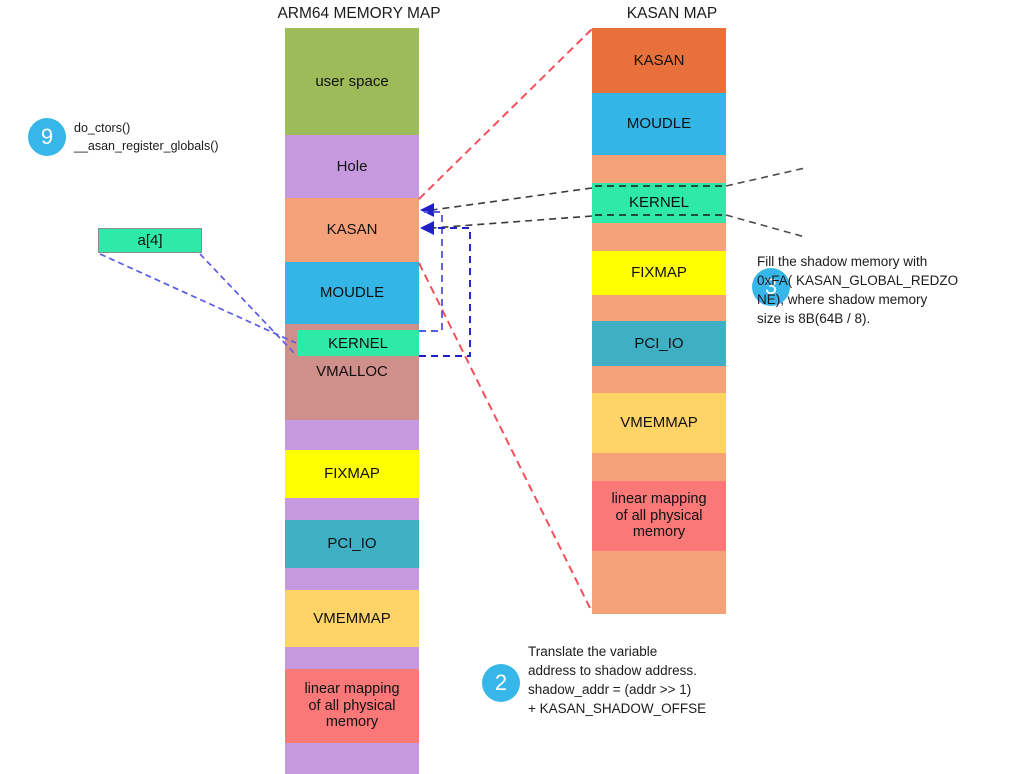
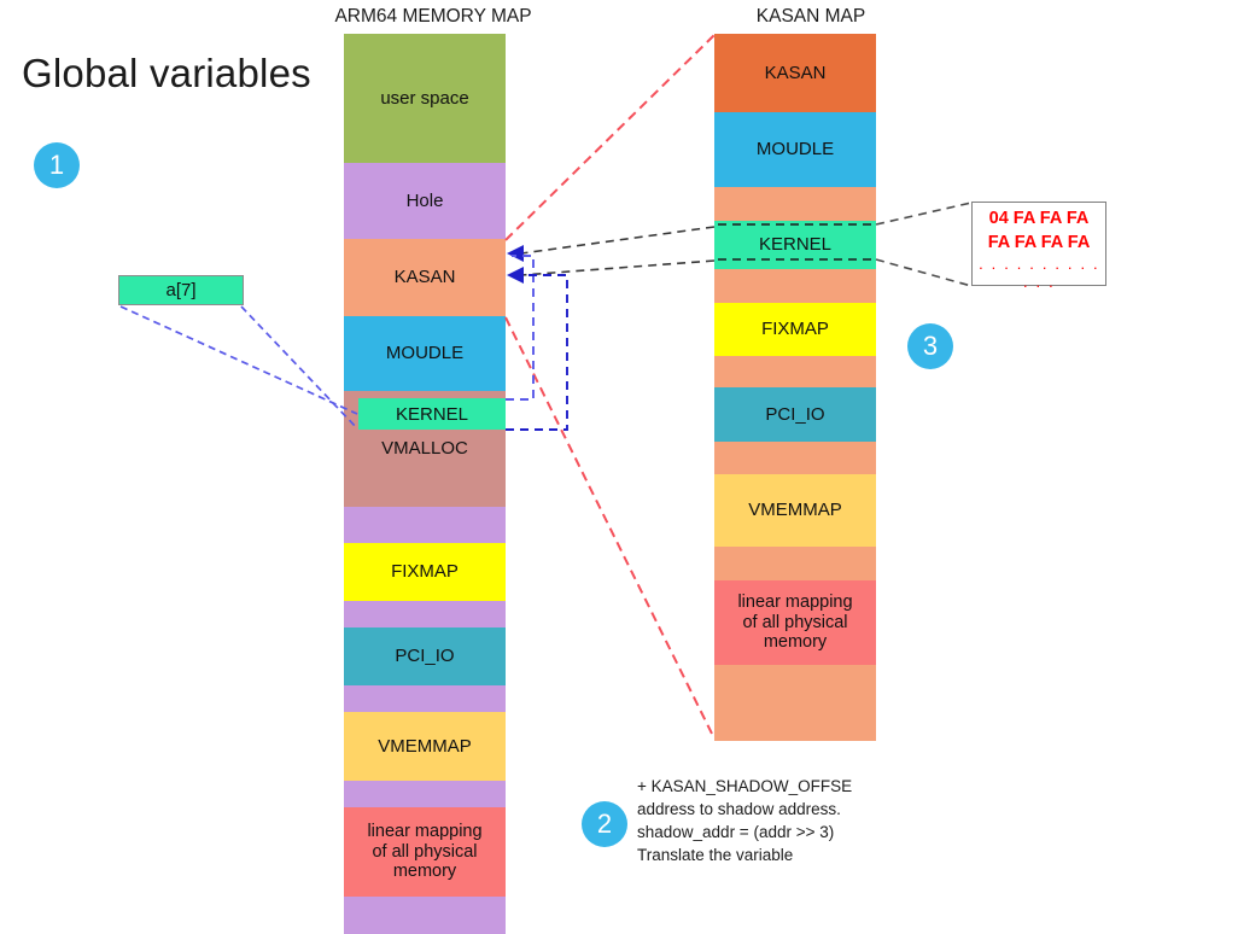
+ Global variables
  ARM64 MEMORY MAP
  KASAN MAP
  user space
  Hole
  KASAN
  MOUDLE
  VMALLOC
  FIXMAP
  PCI_IO
  VMEMMAP
  linear mapping
  of all physical
  memory
  KERNEL
  KASAN
  MOUDLE
  KERNEL
  FIXMAP
  PCI_IO
  VMEMMAP
  linear mapping
  of all physical
  memory
- a[4]
+ a[7]
+ 04 FA FA FA
+ FA FA FA FA
+ · · · · · · · · · · · · ·
- 9
+ 1
- do_ctors()
- __asan_register_globals()
  2
- Translate the variable
+ + KASAN_SHADOW_OFFSE
  address to shadow address.
- shadow_addr = (addr >> 1)
+ shadow_addr = (addr >> 3)
- + KASAN_SHADOW_OFFSE
+ Translate the variable
  3
- Fill the shadow memory with
- 0xFA( KASAN_GLOBAL_REDZO
- NE), where shadow memory
- size is 8B(64B / 8).
